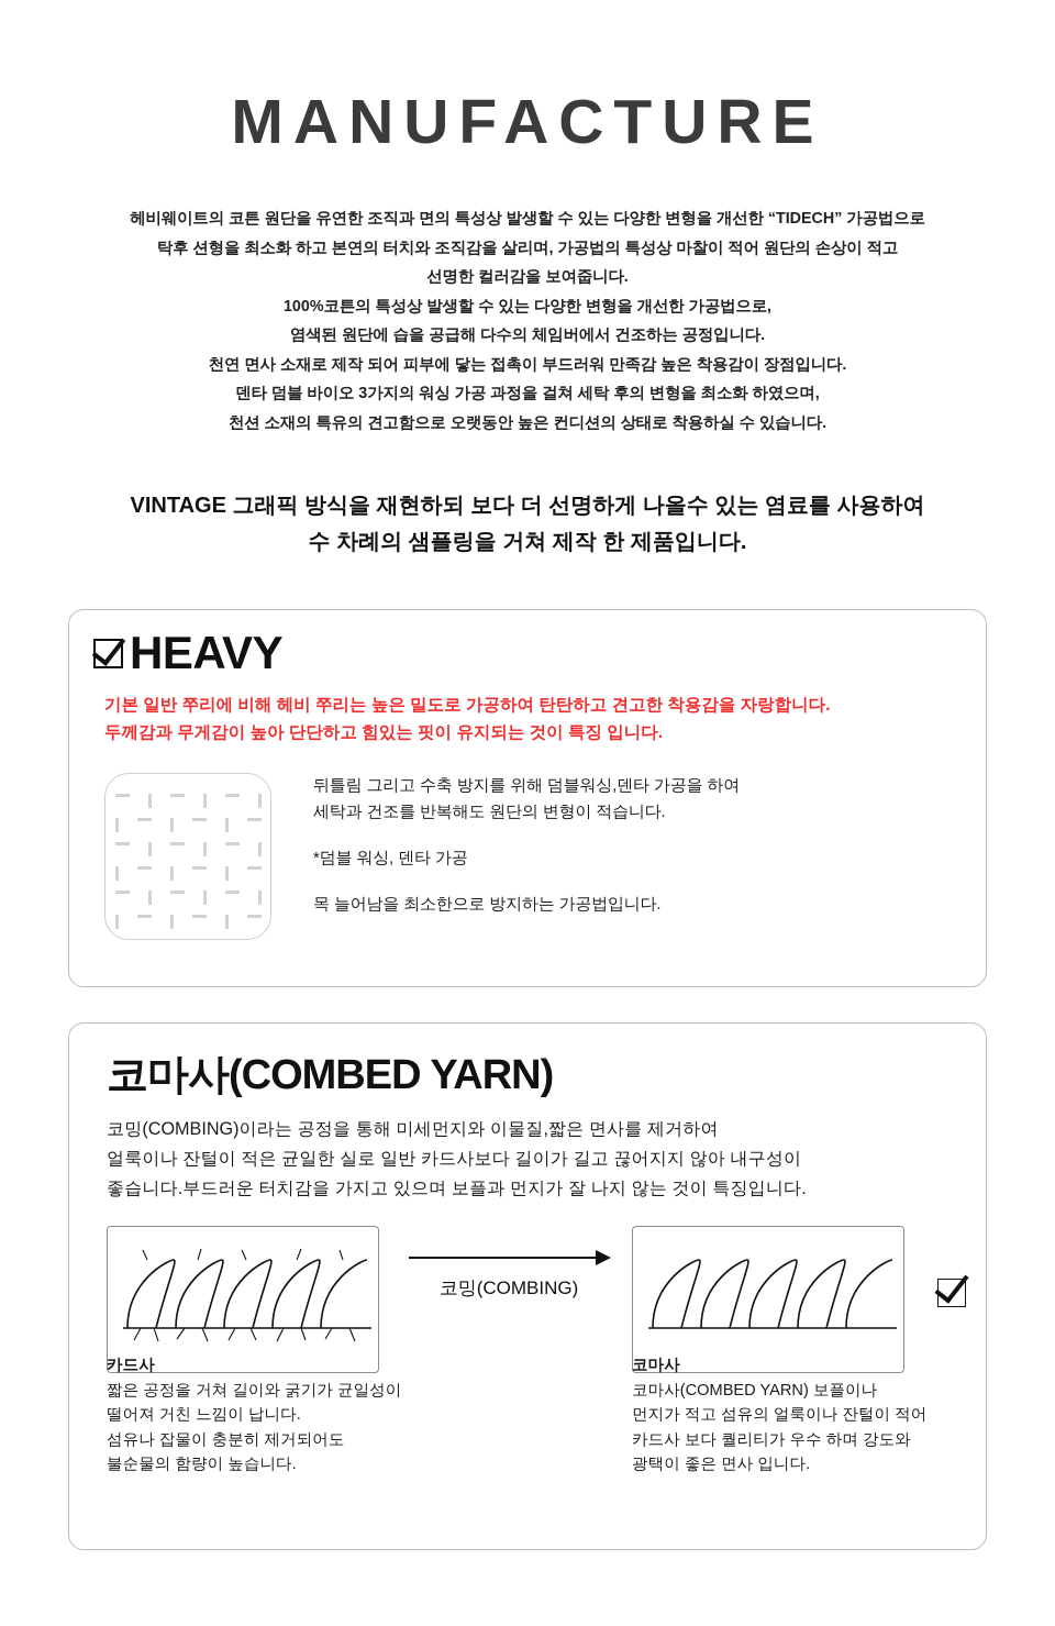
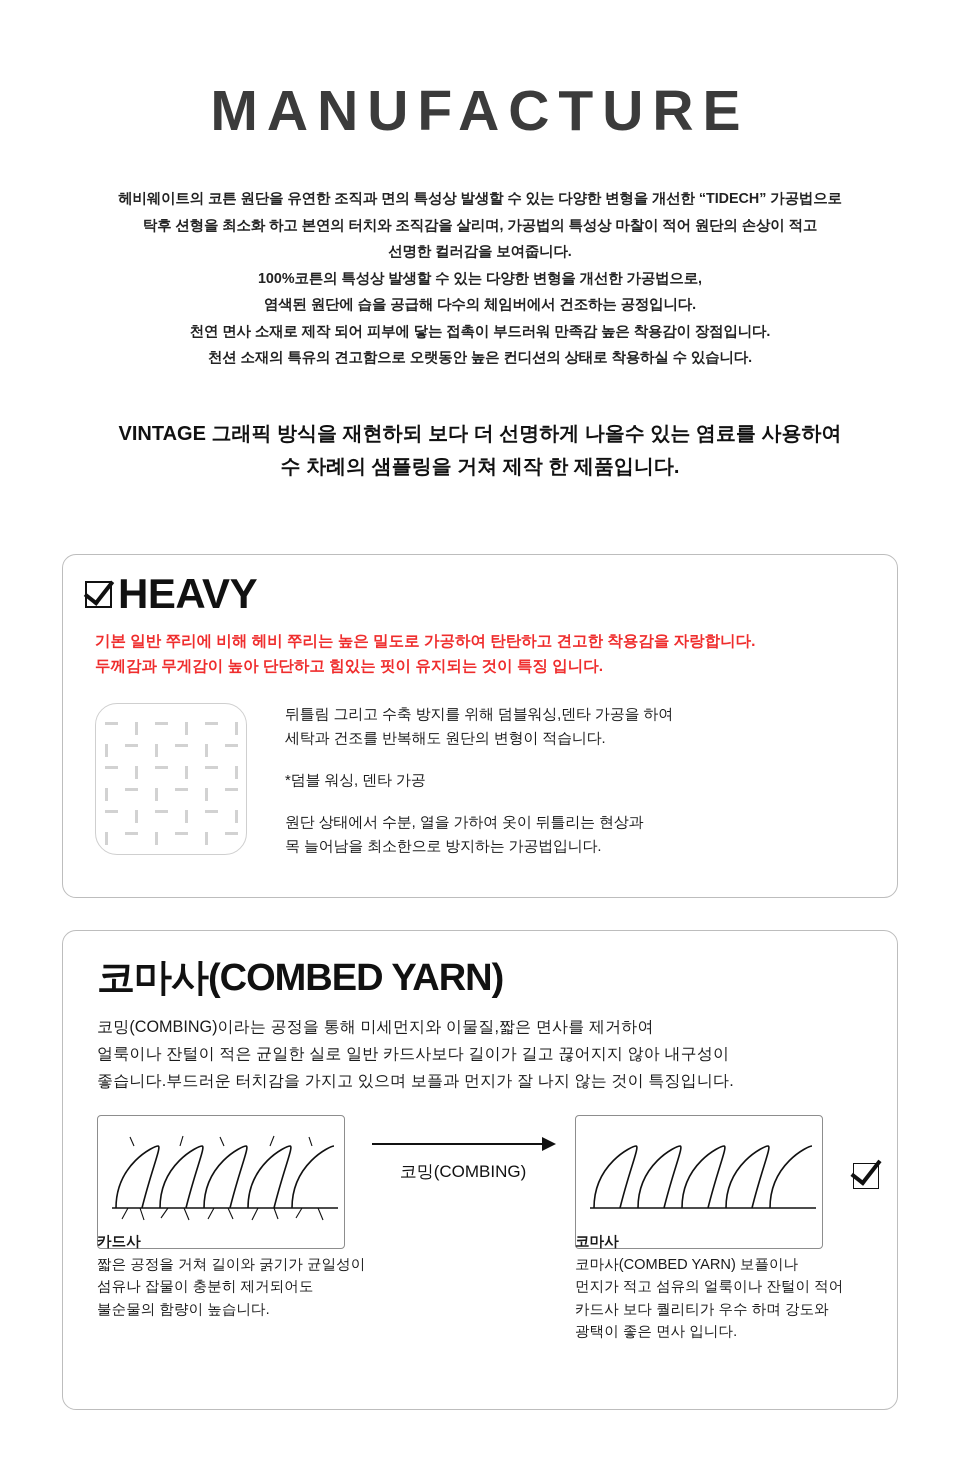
  MANUFACTURE
  헤비웨이트의 코튼 원단을 유연한 조직과 면의 특성상 발생할 수 있는 다양한 변형을 개선한 “TIDECH” 가공법으로
  탁후 션형을 최소화 하고 본연의 터치와 조직감을 살리며, 가공법의 특성상 마찰이 적어 원단의 손상이 적고
  선명한 컬러감을 보여줍니다.
  100%코튼의 특성상 발생할 수 있는 다양한 변형을 개선한 가공법으로,
  염색된 원단에 습을 공급해 다수의 체임버에서 건조하는 공정입니다.
  천연 면사 소재로 제작 되어 피부에 닿는 접촉이 부드러워 만족감 높은 착용감이 장점입니다.
- 덴타 덤블 바이오 3가지의 워싱 가공 과정을 걸쳐 세탁 후의 변형을 최소화 하였으며,
  천션 소재의 특유의 견고함으로 오랫동안 높은 컨디션의 상태로 착용하실 수 있습니다.
  VINTAGE 그래픽 방식을 재현하되 보다 더 선명하게 나올수 있는 염료를 사용하여
  수 차례의 샘플링을 거쳐 제작 한 제품입니다.
  HEAVY
  기본 일반 쭈리에 비해 헤비 쭈리는 높은 밀도로 가공하여 탄탄하고 견고한 착용감을 자랑합니다.
  두께감과 무게감이 높아 단단하고 힘있는 핏이 유지되는 것이 특징 입니다.
  뒤틀림 그리고 수축 방지를 위해 덤블워싱,덴타 가공을 하여
  세탁과 건조를 반복해도 원단의 변형이 적습니다.
  *덤블 워싱, 덴타 가공
+ 원단 상태에서 수분, 열을 가하여 옷이 뒤틀리는 현상과
  목 늘어남을 최소한으로 방지하는 가공법입니다.
  코마사(COMBED YARN)
  코밍(COMBING)이라는 공정을 통해 미세먼지와 이물질,짧은 면사를 제거하여
  얼룩이나 잔털이 적은 균일한 실로 일반 카드사보다 길이가 길고 끊어지지 않아 내구성이
  좋습니다.부드러운 터치감을 가지고 있으며 보플과 먼지가 잘 나지 않는 것이 특징입니다.
  코밍(COMBING)
  카드사
  짧은 공정을 거쳐 길이와 굵기가 균일성이
- 떨어져 거친 느낌이 납니다.
  섬유나 잡물이 충분히 제거되어도
  불순물의 함량이 높습니다.
  코마사
  코마사(COMBED YARN) 보플이나
  먼지가 적고 섬유의 얼룩이나 잔털이 적어
  카드사 보다 퀄리티가 우수 하며 강도와
  광택이 좋은 면사 입니다.
